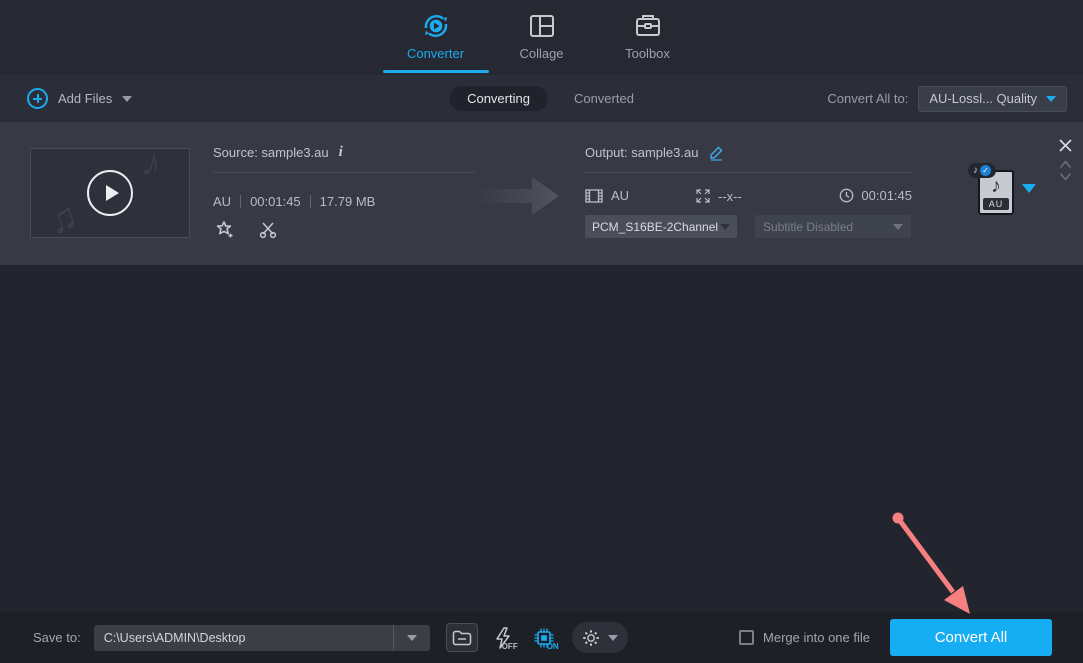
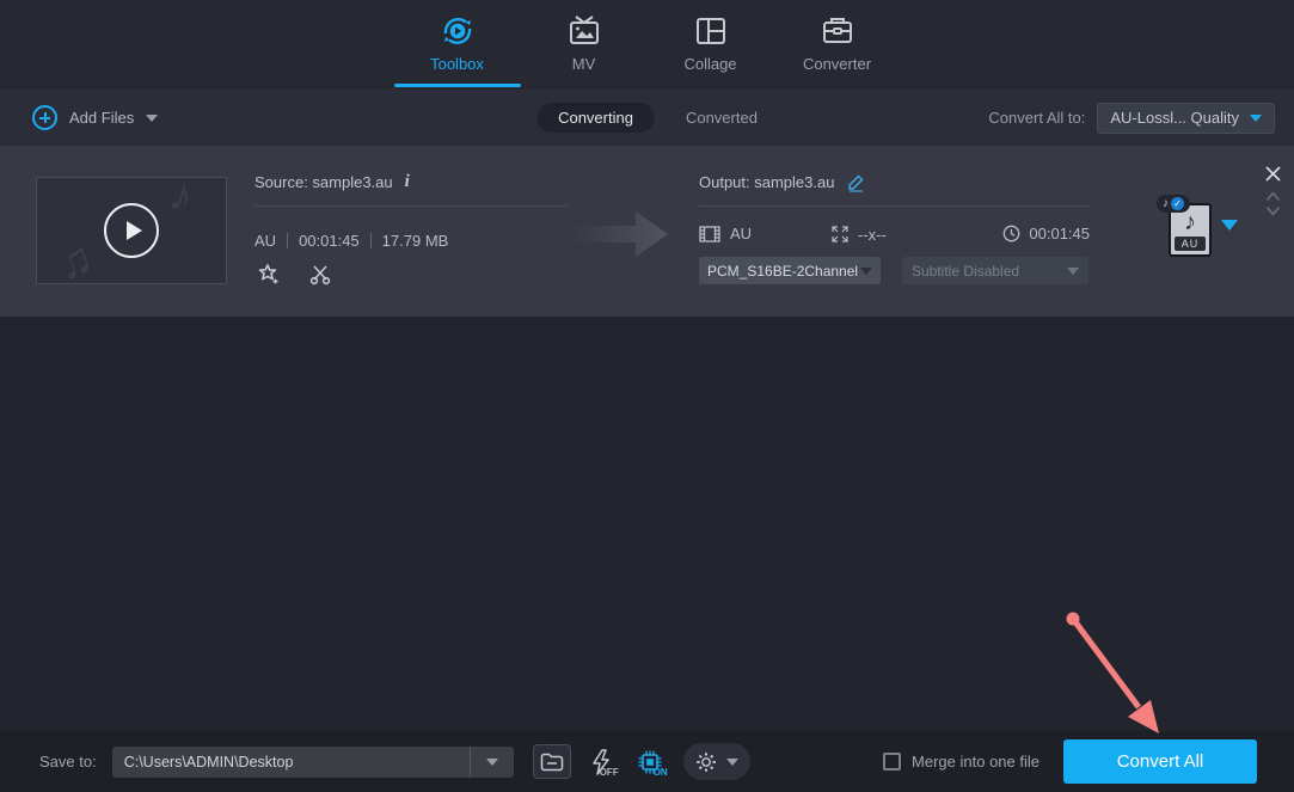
- Converter
+ Toolbox
+ MV
  Collage
- Toolbox
+ Converter
  Add Files
  Converting
  Converted
  Convert All to:
  AU-Lossl... Quality
  Source: sample3.au
  i
  AU
  00:01:45
  17.79 MB
  Output: sample3.au
  AU
  --x--
  00:01:45
  PCM_S16BE-2Channel
  Subtitle Disabled
  ♪
  AU
  ♪
  ✓
  Save to:
  C:\Users\ADMIN\Desktop
  OFF
  ON
  Merge into one file
  Convert All
